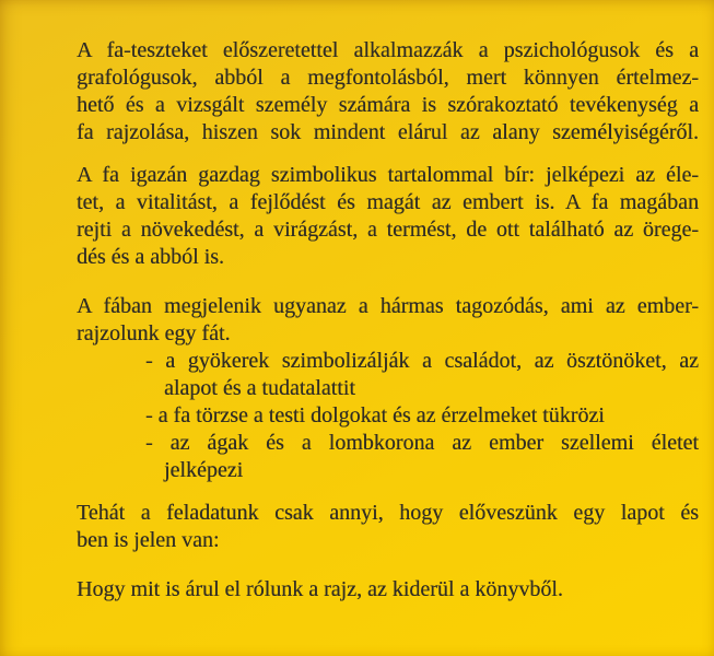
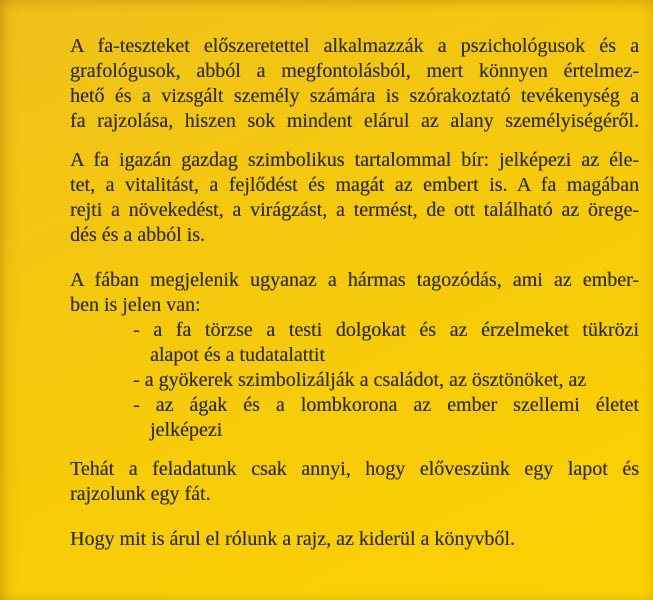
  A fa-teszteket előszeretettel alkalmazzák a pszichológusok és a
  grafológusok, abból a megfontolásból, mert könnyen értelmez-
  hető és a vizsgált személy számára is szórakoztató tevékenység a
  fa rajzolása, hiszen sok mindent elárul az alany személyiségéről.
  A fa igazán gazdag szimbolikus tartalommal bír: jelképezi az éle-
  tet, a vitalitást, a fejlődést és magát az embert is. A fa magában
  rejti a növekedést, a virágzást, a termést, de ott található az örege-
  dés és a abból is.
  A fában megjelenik ugyanaz a hármas tagozódás, ami az ember-
- rajzolunk egy fát.
+ ben is jelen van:
- - a gyökerek szimbolizálják a családot, az ösztönöket, az
+ - a fa törzse a testi dolgokat és az érzelmeket tükrözi
  alapot és a tudatalattit
- - a fa törzse a testi dolgokat és az érzelmeket tükrözi
+ - a gyökerek szimbolizálják a családot, az ösztönöket, az
  - az ágak és a lombkorona az ember szellemi életet
  jelképezi
  Tehát a feladatunk csak annyi, hogy előveszünk egy lapot és
- ben is jelen van:
+ rajzolunk egy fát.
  Hogy mit is árul el rólunk a rajz, az kiderül a könyvből.
